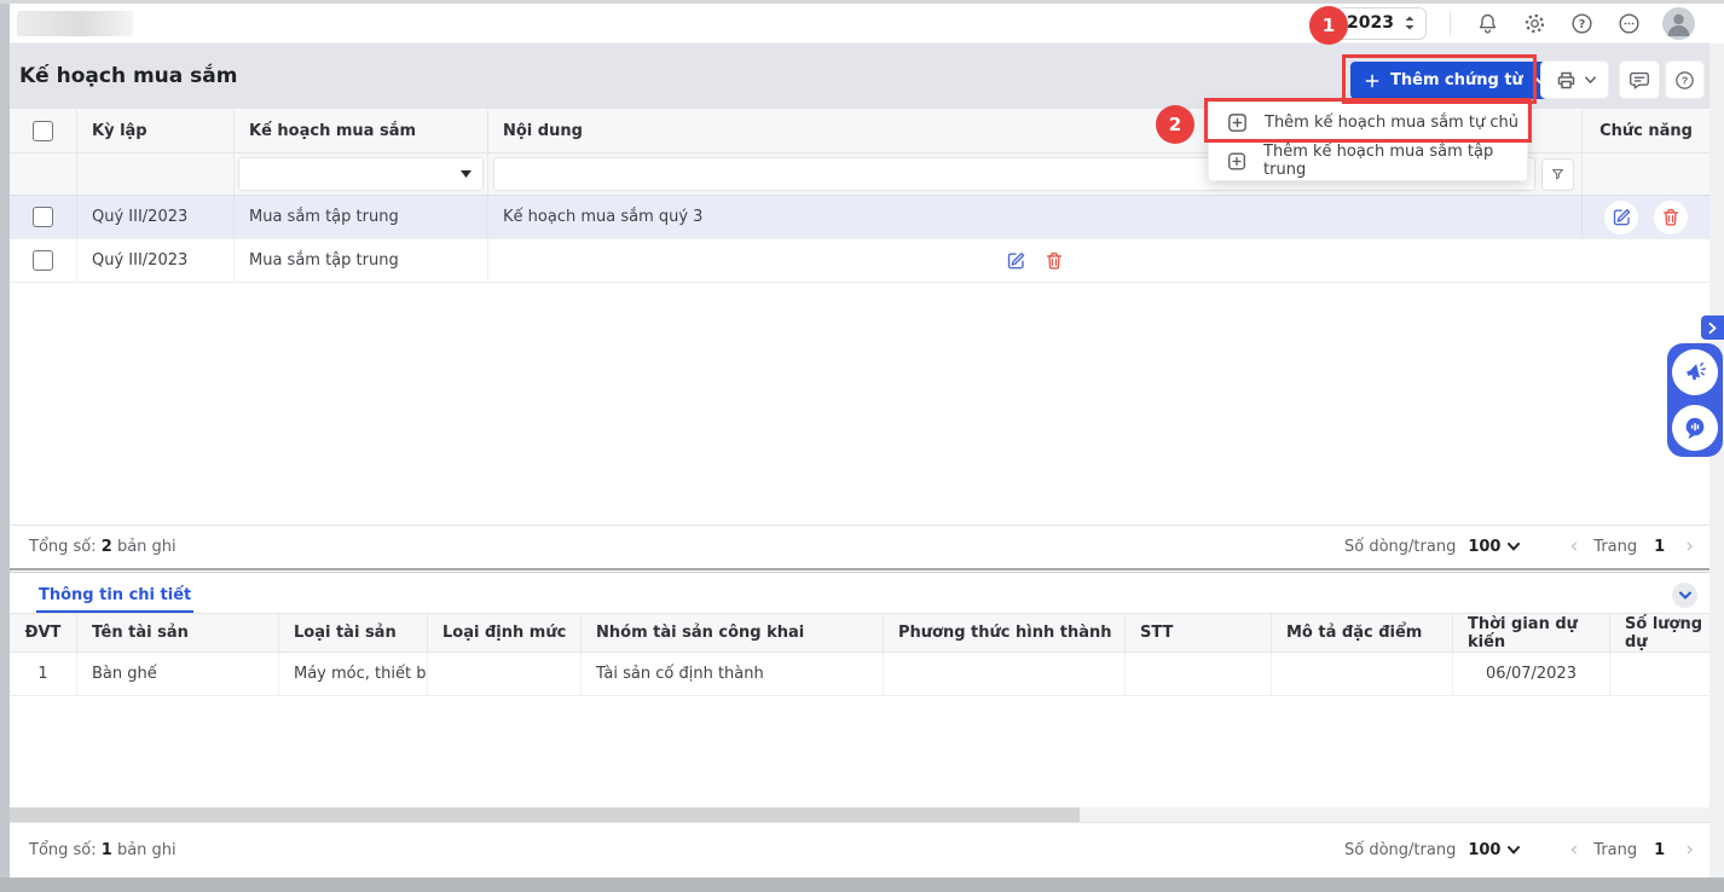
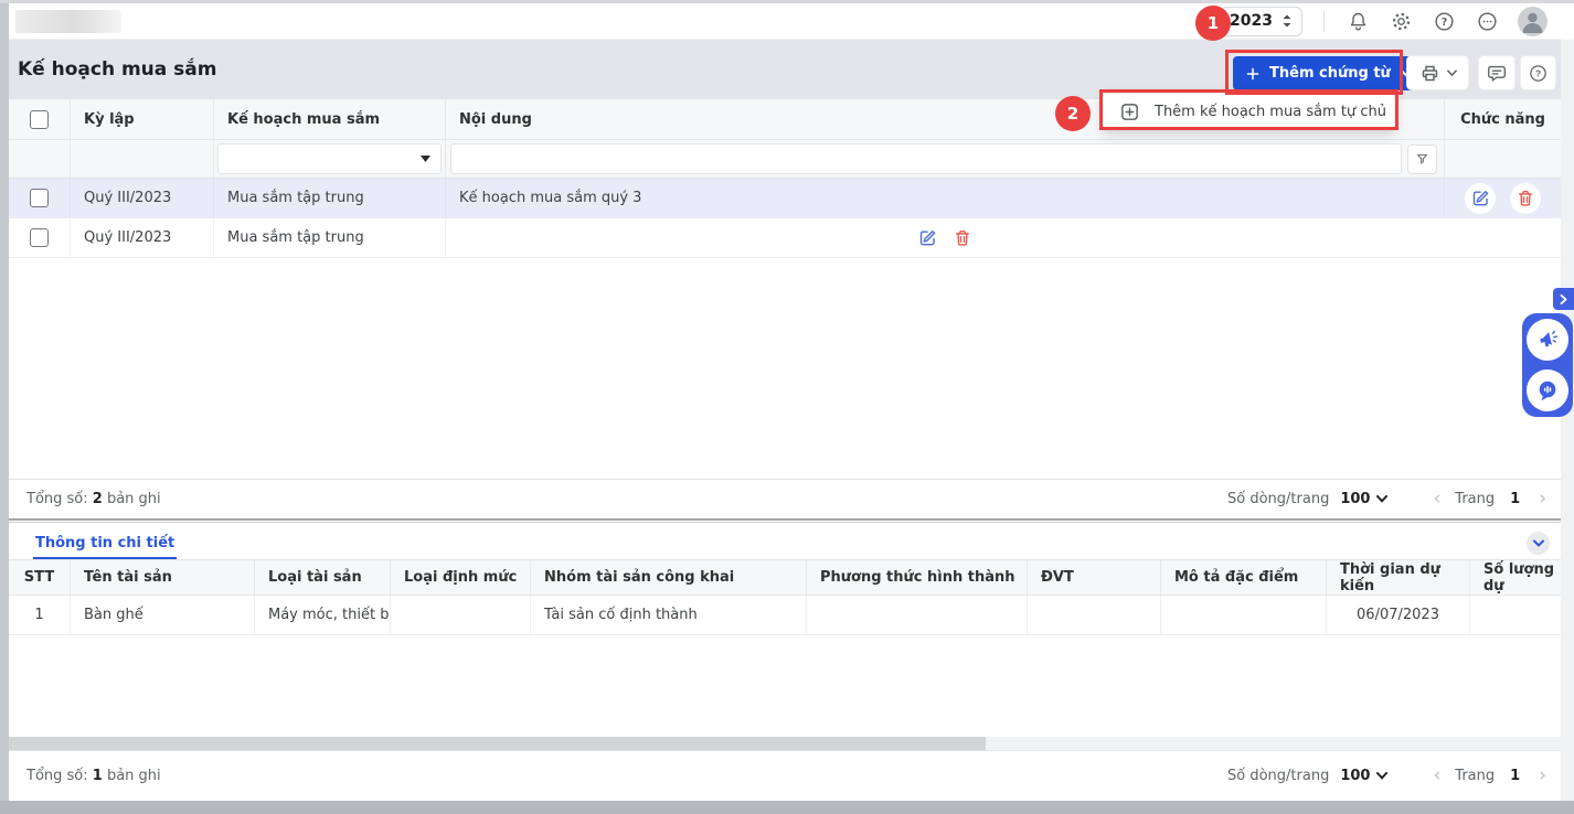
  2023
  ?
  Kế hoạch mua sắm
  Thêm chứng từ
  ?
  Kỳ lập
  Kế hoạch mua sắm
  Nội dung
  Chức năng
  Quý III/2023
  Mua sắm tập trung
  Kế hoạch mua sắm quý 3
  Quý III/2023
  Mua sắm tập trung
  Tổng số: 2 bản ghi
  Số dòng/trang
  100
  ‹
  Trang
  1
  ›
  Thông tin chi tiết
- ĐVT
+ STT
  Tên tài sản
  Loại tài sản
  Loại định mức
  Nhóm tài sản công khai
  Phương thức hình thành
- STT
+ ĐVT
  Mô tả đặc điểm
  Thời gian dự kiến
  Số lượng dự
  1
  Bàn ghế
  Máy móc, thiết b
  Tài sản cố định thành
  06/07/2023
  Tổng số: 1 bản ghi
  Số dòng/trang
  100
  ‹
  Trang
  1
  ›
  Thêm kế hoạch mua sắm tự chủ
- Thêm kế hoạch mua sắm tập trung
  1
  2
